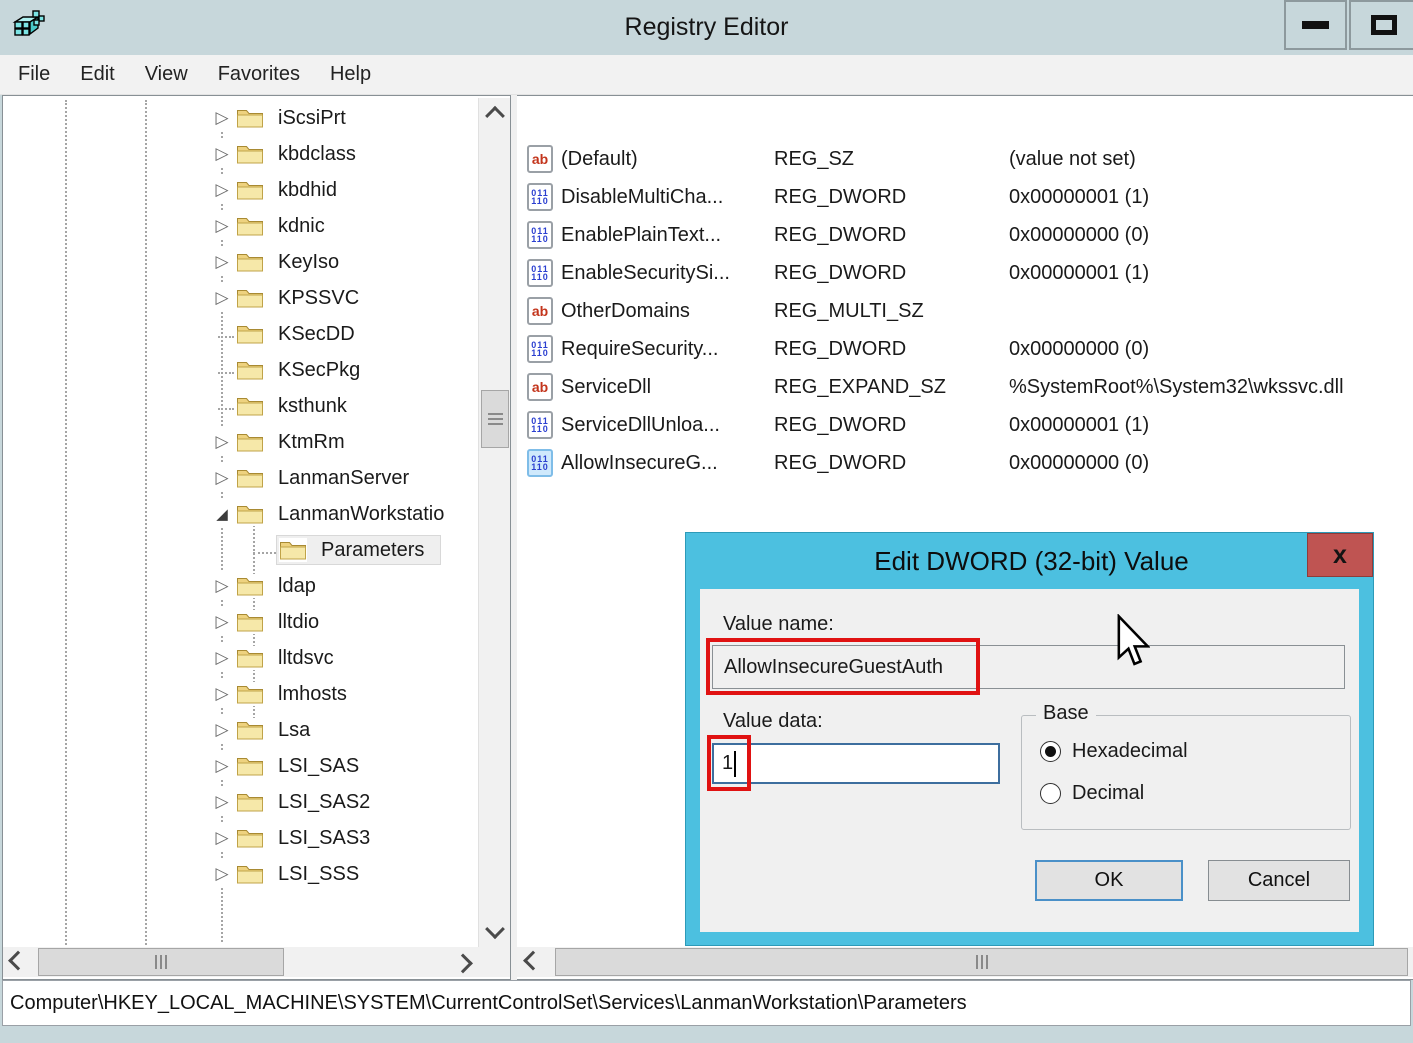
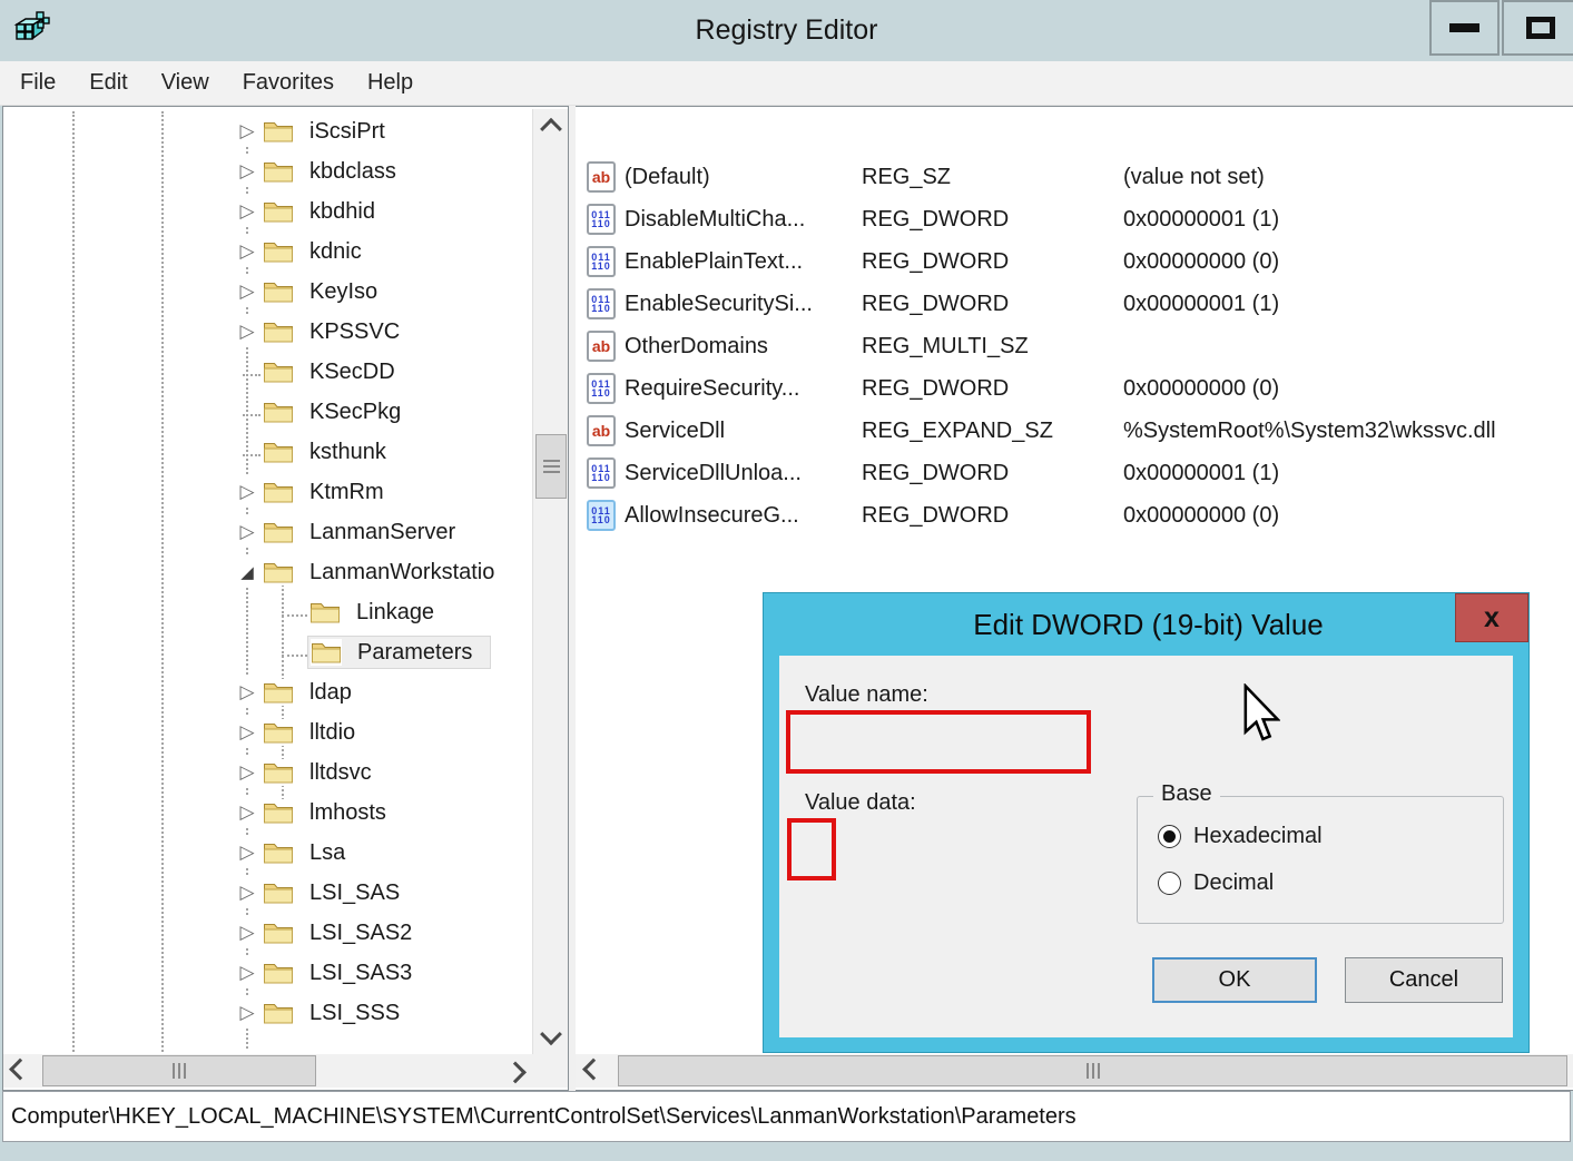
  Registry Editor
  File
  Edit
  View
  Favorites
  Help
  ▷
  iScsiPrt
  ▷
  kbdclass
  ▷
  kbdhid
  ▷
  kdnic
  ▷
  KeyIso
  ▷
  KPSSVC
  KSecDD
  KSecPkg
  ksthunk
  ▷
  KtmRm
  ▷
  LanmanServer
  ◢
  LanmanWorkstatio
+ Linkage
  Parameters
  ▷
  ldap
  ▷
  lltdio
  ▷
  lltdsvc
  ▷
  lmhosts
  ▷
  Lsa
  ▷
  LSI_SAS
  ▷
  LSI_SAS2
  ▷
  LSI_SAS3
  ▷
  LSI_SSS
  ab
  (Default)
  REG_SZ
  (value not set)
  011
  110
  DisableMultiCha...
  REG_DWORD
  0x00000001 (1)
  011
  110
  EnablePlainText...
  REG_DWORD
  0x00000000 (0)
  011
  110
  EnableSecuritySi...
  REG_DWORD
  0x00000001 (1)
  ab
  OtherDomains
  REG_MULTI_SZ
  011
  110
  RequireSecurity...
  REG_DWORD
  0x00000000 (0)
  ab
  ServiceDll
  REG_EXPAND_SZ
  %SystemRoot%\System32\wkssvc.dll
  011
  110
  ServiceDllUnloa...
  REG_DWORD
  0x00000001 (1)
  011
  110
  AllowInsecureG...
  REG_DWORD
  0x00000000 (0)
- Edit DWORD (32-bit) Value
+ Edit DWORD (19-bit) Value
  x
  Value name:
- AllowInsecureGuestAuth
  Value data:
- 1
  Base
  Hexadecimal
  Decimal
  OK
  Cancel
  Computer\HKEY_LOCAL_MACHINE\SYSTEM\CurrentControlSet\Services\LanmanWorkstation\Parameters
